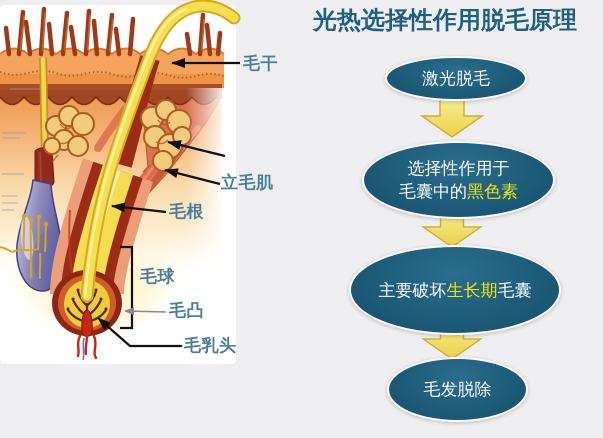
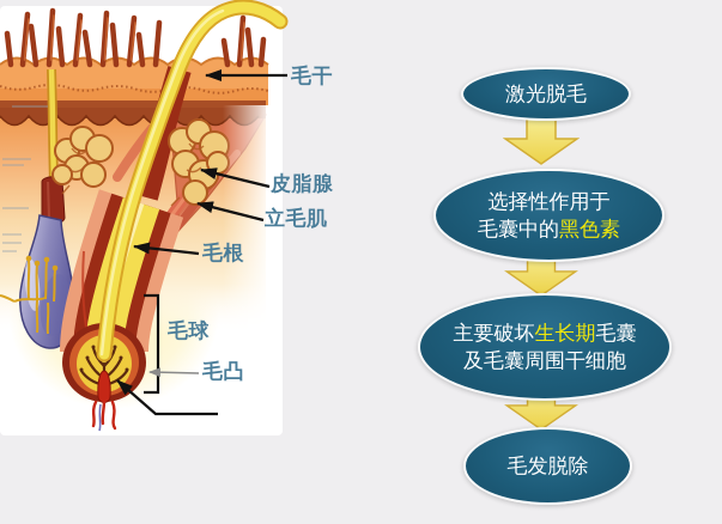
  毛干
+ 皮脂腺
  立毛肌
  毛根
  毛球
  毛凸
- 毛乳头
- 光热选择性作用脱毛原理
  激光脱毛
  选择性作用于
  毛囊中的黑色素
  主要破坏生长期毛囊
+ 及毛囊周围干细胞
  毛发脱除
